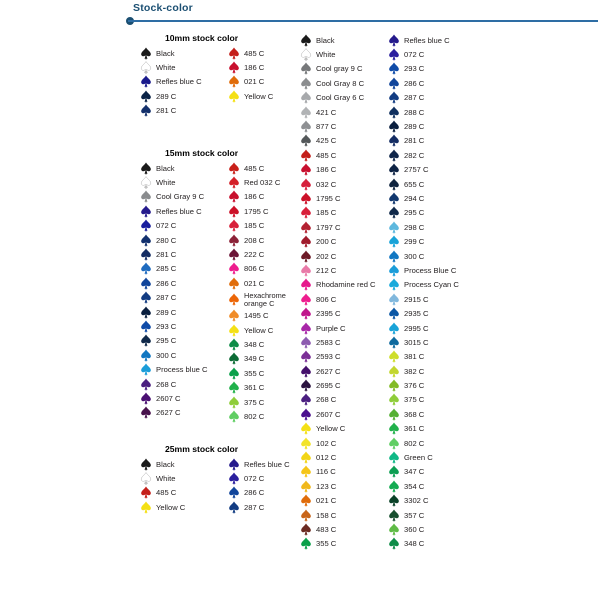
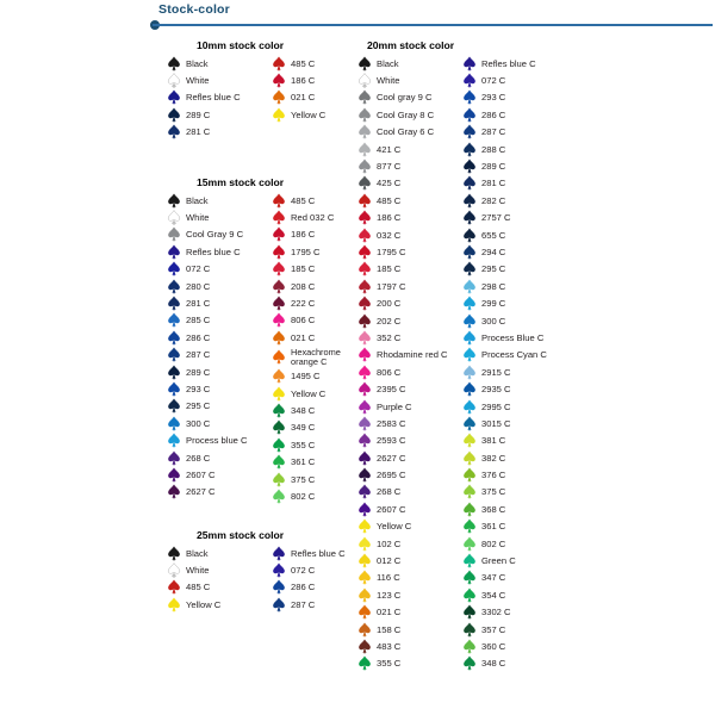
  Stock-color
  10mm stock color
  Black
  White
  Refles blue C
  289 C
  281 C
  485 C
  186 C
  021 C
  Yellow C
  15mm stock color
  Black
  White
  Cool Gray 9 C
  Refles blue C
  072 C
  280 C
  281 C
  285 C
  286 C
  287 C
  289 C
  293 C
  295 C
  300 C
  Process blue C
  268 C
  2607 C
  2627 C
  485 C
  Red 032 C
  186 C
  1795 C
  185 C
  208 C
  222 C
  806 C
  021 C
  Hexachrome orange C
  1495 C
  Yellow C
  348 C
  349 C
  355 C
  361 C
  375 C
  802 C
  25mm stock color
  Black
  White
  485 C
  Yellow C
  Refles blue C
  072 C
  286 C
  287 C
+ 20mm stock color
  Black
  White
  Cool gray 9 C
  Cool Gray 8 C
  Cool Gray 6 C
  421 C
  877 C
  425 C
  485 C
  186 C
  032 C
  1795 C
  185 C
  1797 C
  200 C
  202 C
- 212 C
+ 352 C
  Rhodamine red C
  806 C
  2395 C
  Purple C
  2583 C
  2593 C
  2627 C
  2695 C
  268 C
  2607 C
  Yellow C
  102 C
  012 C
  116 C
  123 C
  021 C
  158 C
  483 C
  355 C
  Refles blue C
  072 C
  293 C
  286 C
  287 C
  288 C
  289 C
  281 C
  282 C
  2757 C
  655 C
  294 C
  295 C
  298 C
  299 C
  300 C
  Process Blue C
  Process Cyan C
  2915 C
  2935 C
  2995 C
  3015 C
  381 C
  382 C
  376 C
  375 C
  368 C
  361 C
  802 C
  Green C
  347 C
  354 C
  3302 C
  357 C
  360 C
  348 C
